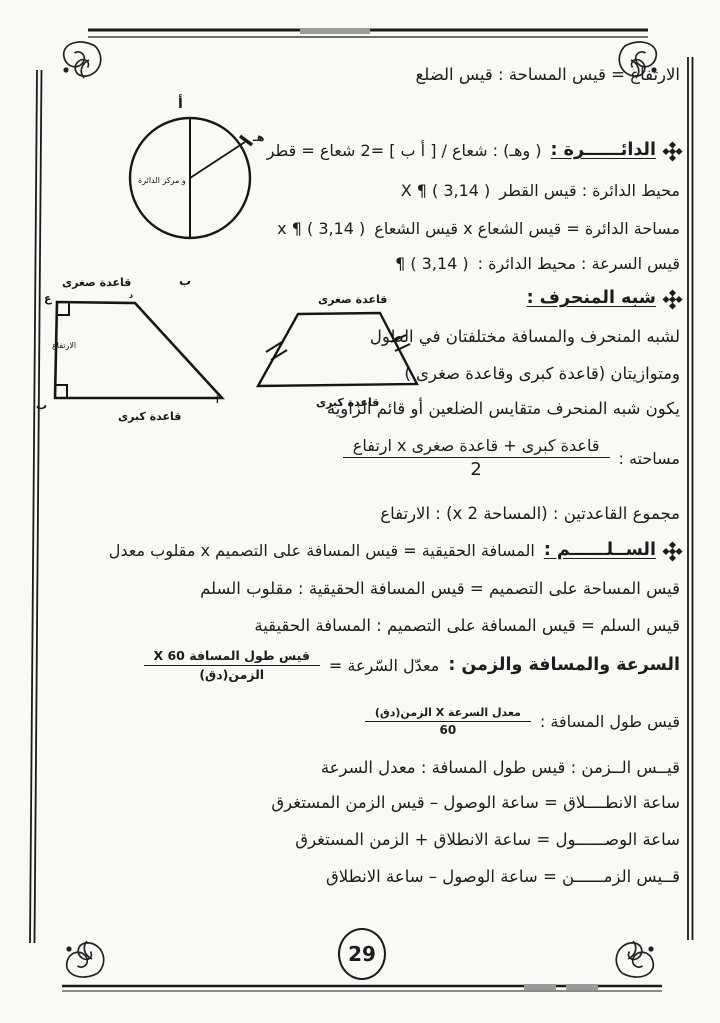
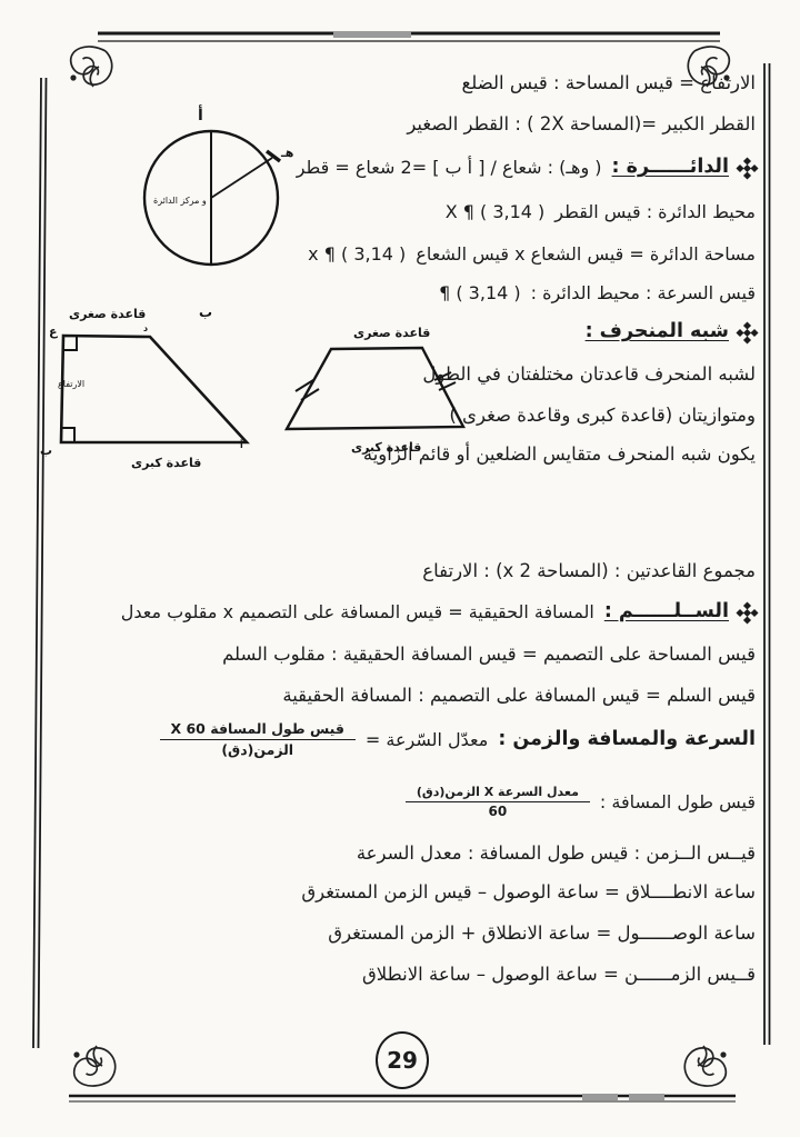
  الارتفاع = قيس المساحة : قيس الضلع
+ القطر الكبير =(المساحة 2X ) : القطر الصغير
  الدائــــــرة :
  ( وهـ) : شعاع / [ أ ب ] =2 شعاع = قطر
  محيط الدائرة : قيس القطر
  X ¶ ( 3,14 )
  مساحة الدائرة = قيس الشعاع x قيس الشعاع
  x ¶ ( 3,14 )
  قيس السرعة : محيط الدائرة :
  ¶ ( 3,14 )
  شبه المنحرف :
- لشبه المنحرف والمسافة مختلفتان في الطول
+ لشبه المنحرف قاعدتان مختلفتان في الطول
  ومتوازيتان (قاعدة كبرى وقاعدة صغرى )
  يكون شبه المنحرف متقايس الضلعين أو قائم الزاوية
- مساحته :
- قاعدة كبرى + قاعدة صغرى x ارتفاع
- 2
  مجموع القاعدتين : (المساحة x 2) : الارتفاع
  الســلــــــم :
  المسافة الحقيقية = قيس المسافة على التصميم x مقلوب معدل
  قيس المساحة على التصميم = قيس المسافة الحقيقية : مقلوب السلم
  قيس السلم = قيس المسافة على التصميم : المسافة الحقيقية
  السرعة والمسافة والزمن :
  معدّل السّرعة =
  قيس طول المسافة X 60
  الزمن(دق)
  قيس طول المسافة :
  معدل السرعة X الزمن(دق)
  60
  قيــس الــزمن : قيس طول المسافة : معدل السرعة
  ساعة الانطــــلاق = ساعة الوصول – قيس الزمن المستغرق
  ساعة الوصــــــول = ساعة الانطلاق + الزمن المستغرق
  قــيس الزمــــــن = ساعة الوصول – ساعة الانطلاق
  أ
  هـ
  و مركز الدائرة
  قاعدة صغرى
  ع
  د
  ب
  الارتفاع
  ب
  أ
  قاعدة كبرى
  قاعدة صغرى
  قاعدة كبرى
  29
